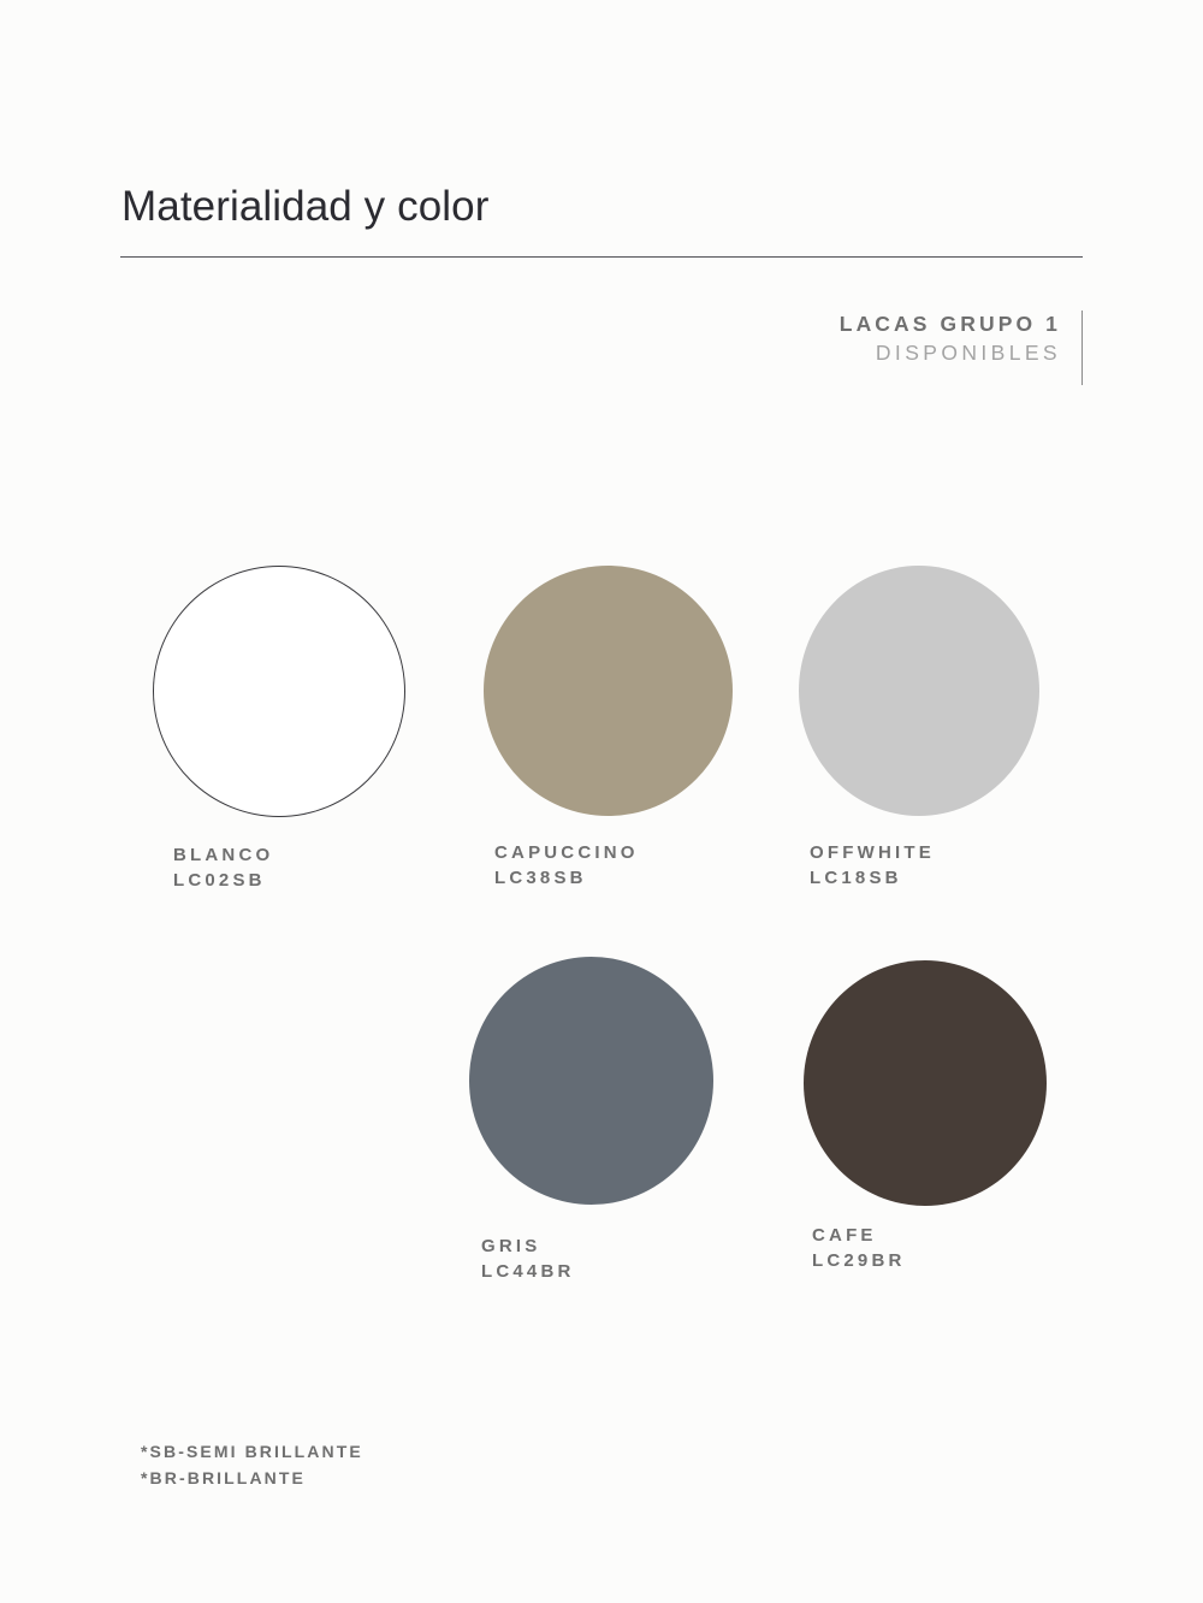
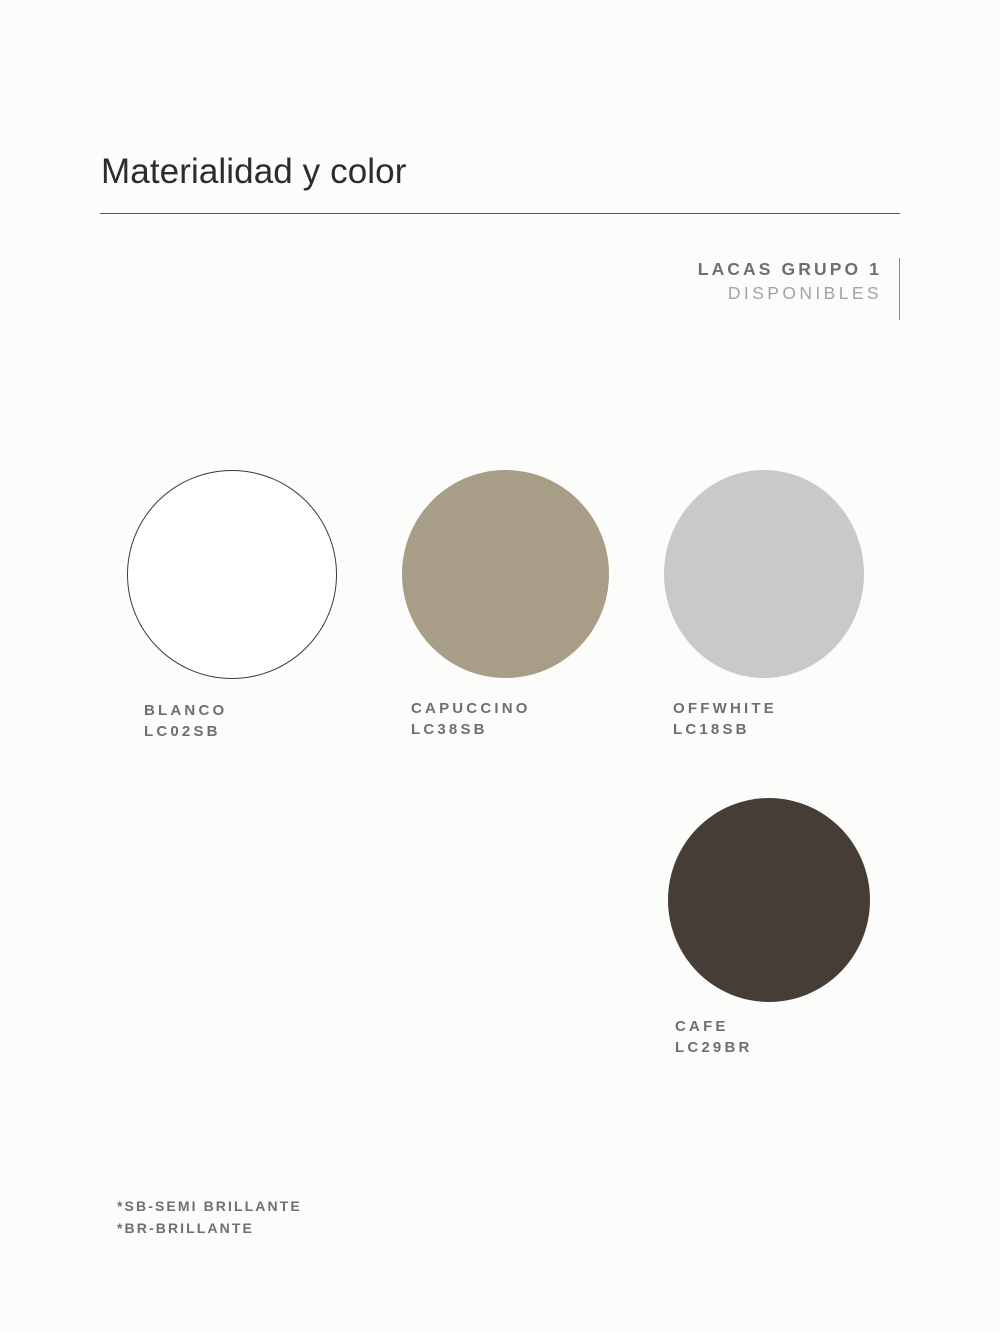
  Materialidad y color
  LACAS GRUPO 1
  DISPONIBLES
  BLANCO
  LC02SB
  CAPUCCINO
  LC38SB
  OFFWHITE
  LC18SB
- GRIS
- LC44BR
  CAFE
  LC29BR
  *SB-SEMI BRILLANTE
  *BR-BRILLANTE
